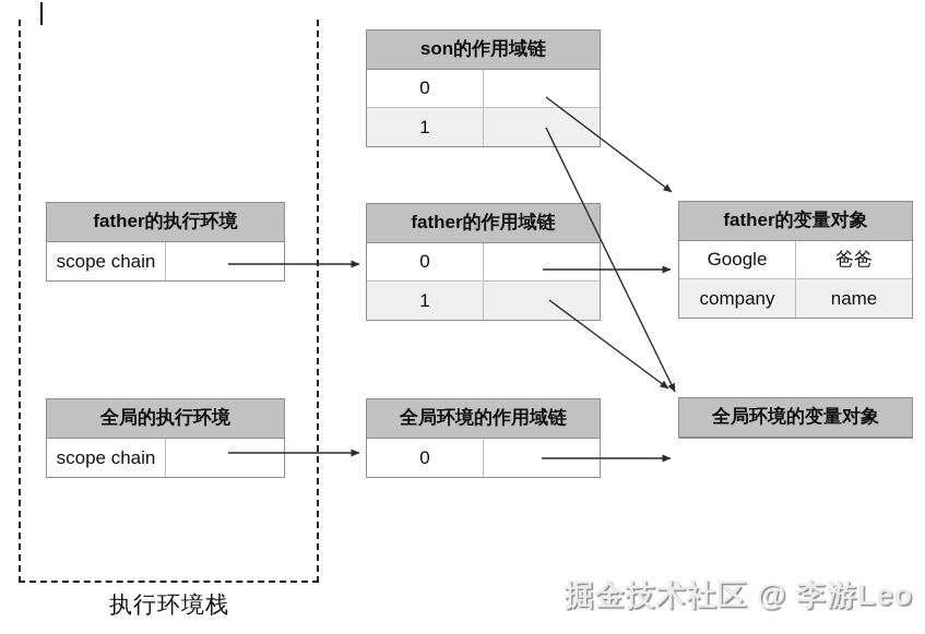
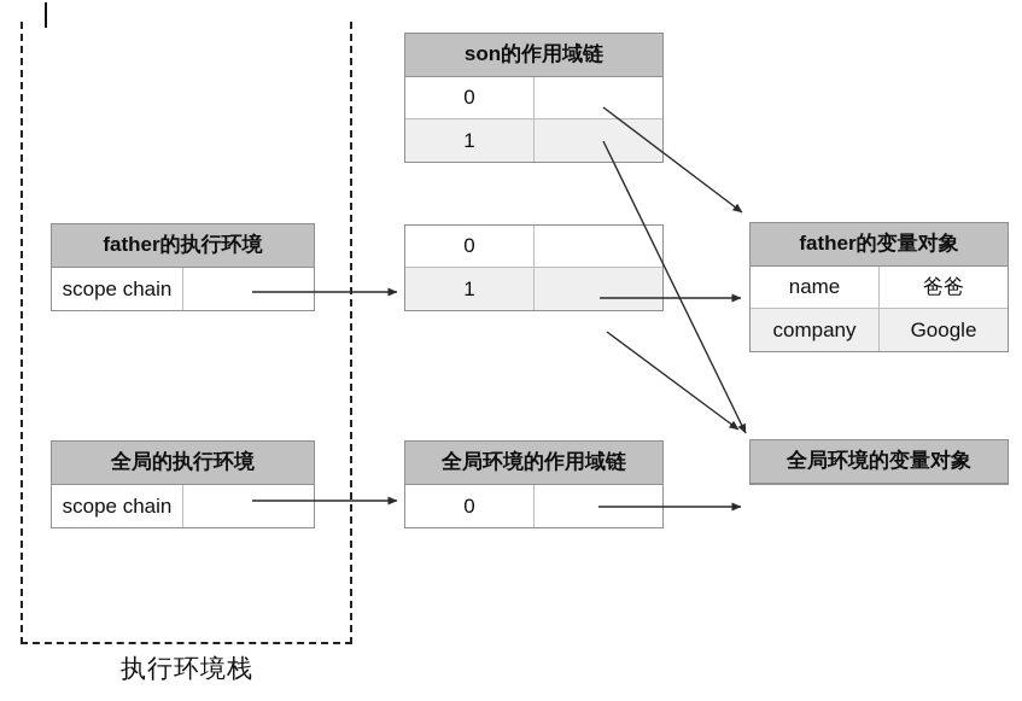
  执行环境栈
  son的作用域链
  0
  1
  father的执行环境
  scope chain
- father的作用域链
  0
  1
  father的变量对象
- Google
+ name
  爸爸
  company
- name
+ Google
  全局的执行环境
  scope chain
  全局环境的作用域链
  0
  全局环境的变量对象
- 掘金技术社区 @ 李游Leo
